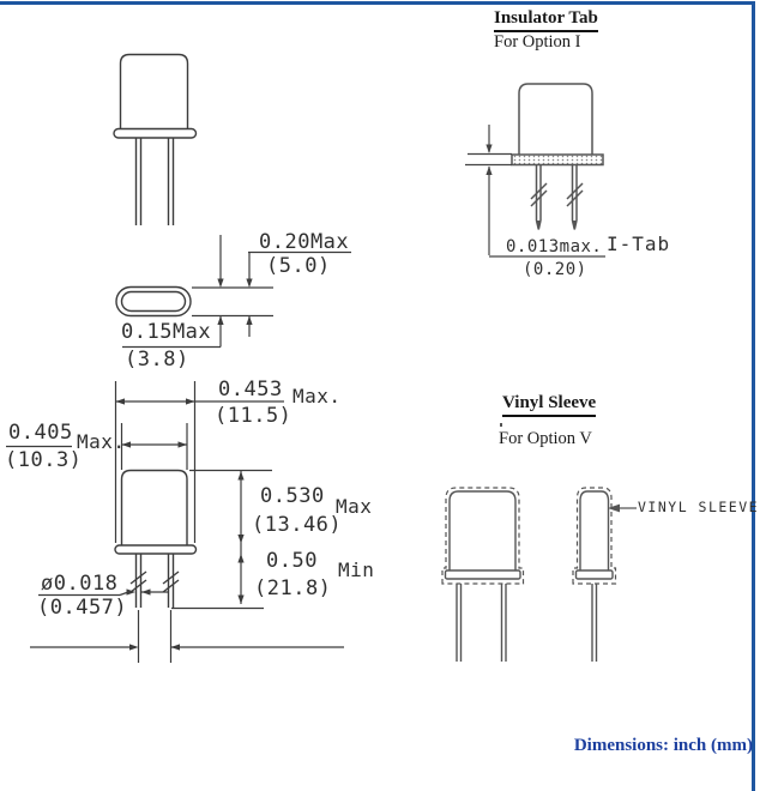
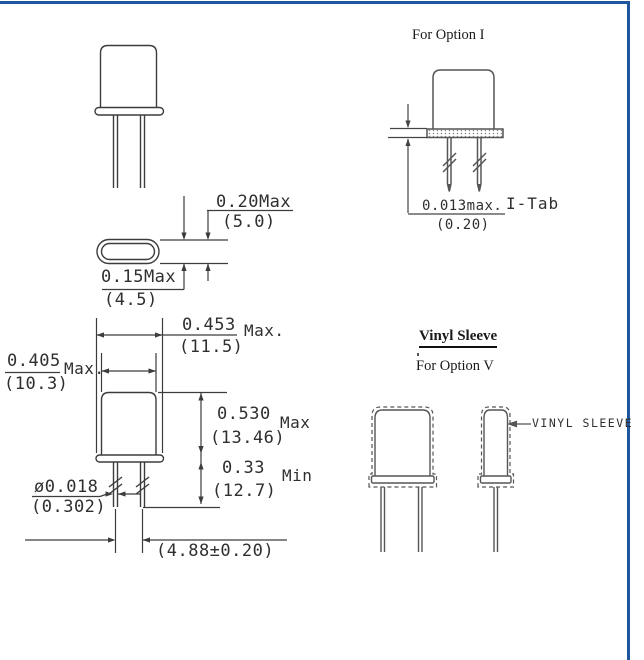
- Insulator Tab
  For Option I
  Vinyl Sleeve
  For Option V
  0.20Max
  (5.0)
  0.15Max
- (3.8)
+ (4.5)
  0.453
  (11.5)
  Max.
  0.405
  (10.3)
  Max.
  0.530
  (13.46)
  Max
- 0.50
+ 0.33
- (21.8)
+ (12.7)
  Min
  ø0.018
- (0.457)
+ (0.302)
+ (4.88±0.20)
  0.013max.
  I-Tab
  (0.20)
  VINYL SLEEVE
- Dimensions: inch (mm)
